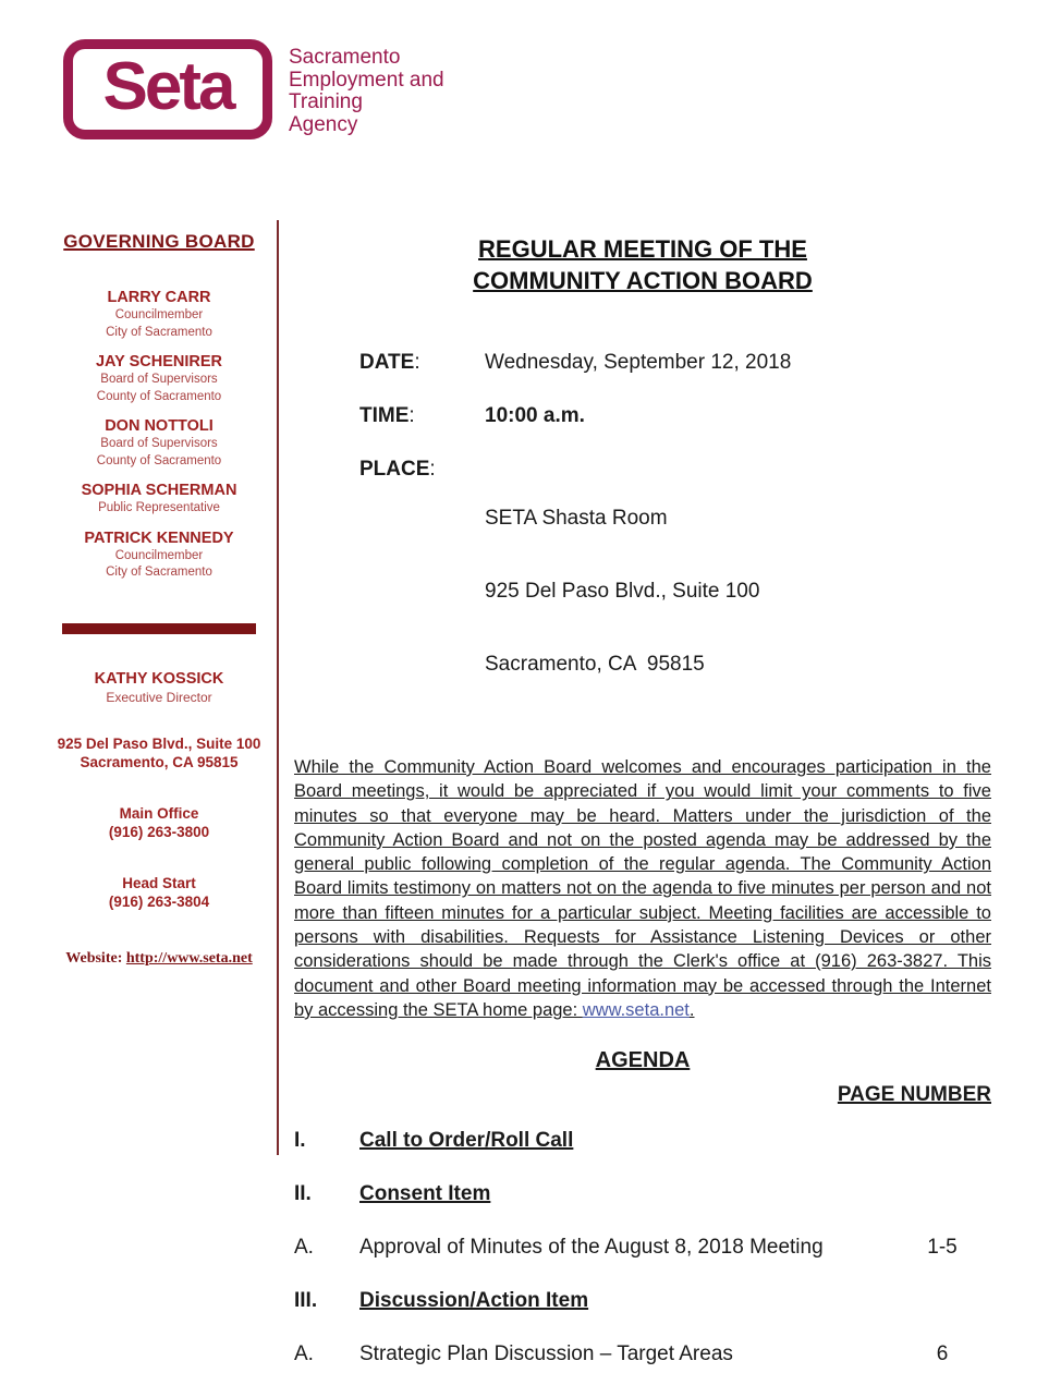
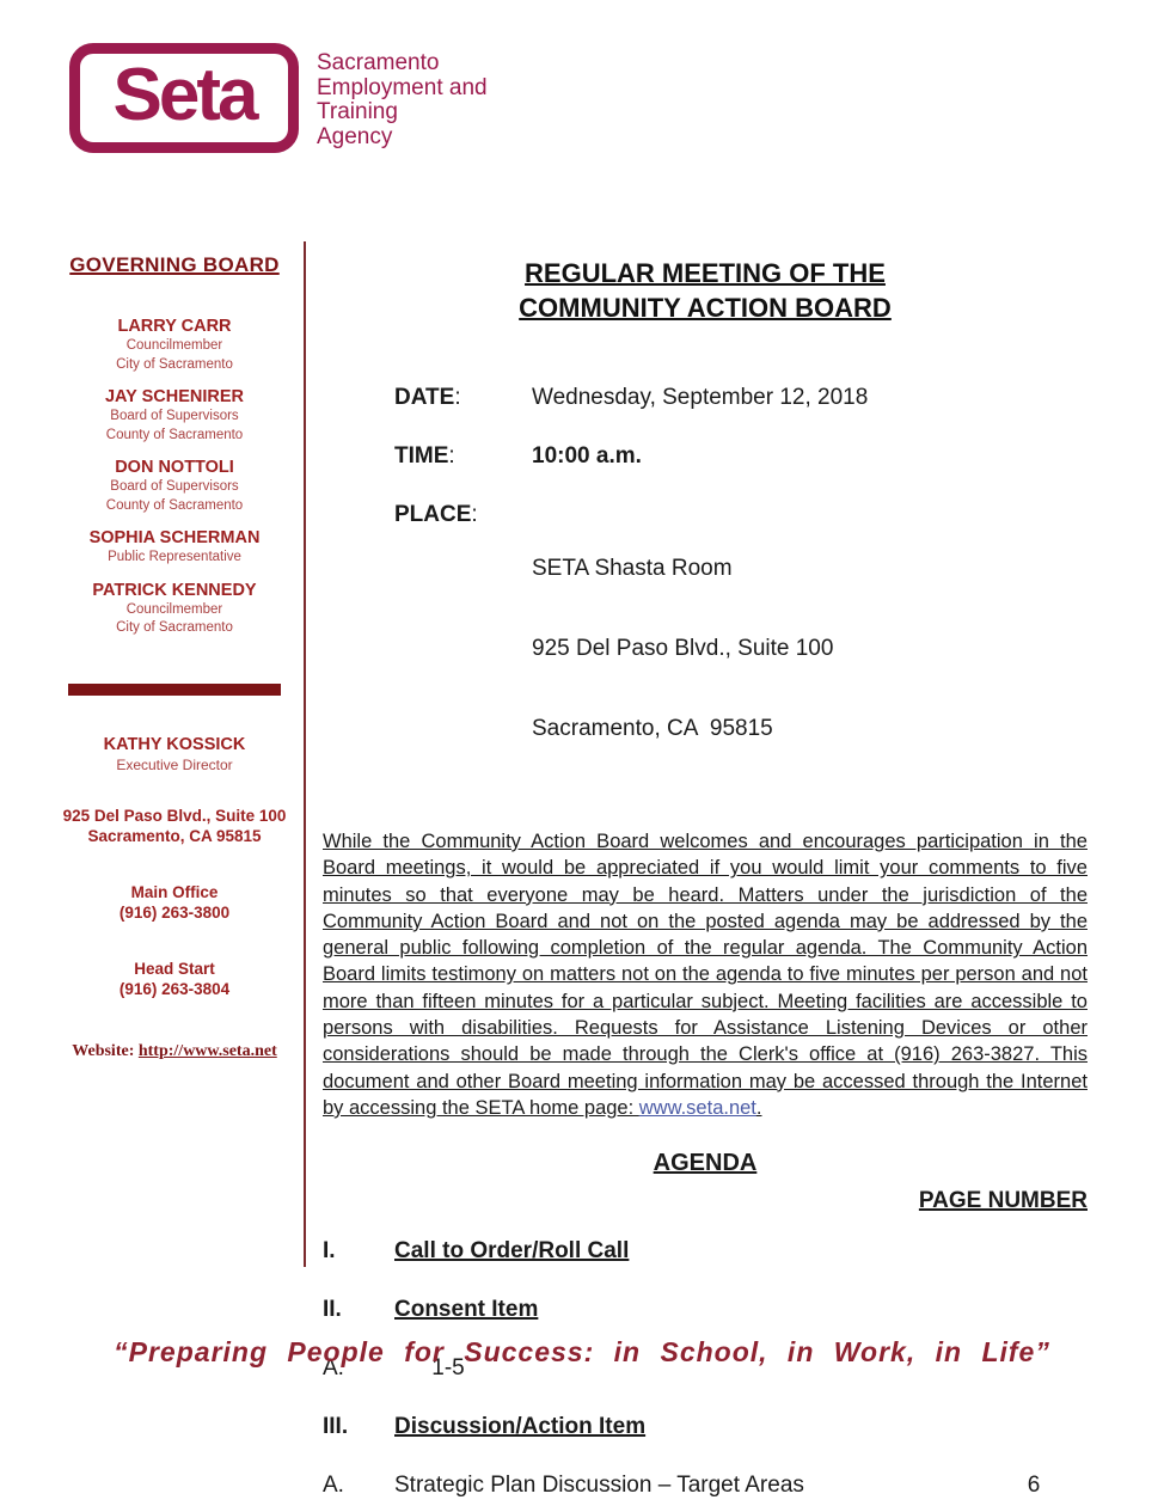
  Seta
  Sacramento
  Employment and
  Training
  Agency
  GOVERNING BOARD
  LARRY CARR
  Councilmember
  City of Sacramento
  JAY SCHENIRER
  Board of Supervisors
  County of Sacramento
  DON NOTTOLI
  Board of Supervisors
  County of Sacramento
  SOPHIA SCHERMAN
  Public Representative
  PATRICK KENNEDY
  Councilmember
  City of Sacramento
  KATHY KOSSICK
  Executive Director
  925 Del Paso Blvd., Suite 100
  Sacramento, CA 95815
  Main Office
  (916) 263-3800
  Head Start
  (916) 263-3804
  Website: http://www.seta.net
  REGULAR MEETING OF THE
  COMMUNITY ACTION BOARD
  DATE:
  Wednesday, September 12, 2018
  TIME:
  10:00 a.m.
  PLACE:
  SETA Shasta Room
  925 Del Paso Blvd., Suite 100
  Sacramento, CA 95815
  While the Community Action Board welcomes and encourages participation in the Board meetings, it would be appreciated if you would limit your comments to five minutes so that everyone may be heard. Matters under the jurisdiction of the Community Action Board and not on the posted agenda may be addressed by the general public following completion of the regular agenda. The Community Action Board limits testimony on matters not on the agenda to five minutes per person and not more than fifteen minutes for a particular subject. Meeting facilities are accessible to persons with disabilities. Requests for Assistance Listening Devices or other considerations should be made through the Clerk's office at (916) 263-3827. This document and other Board meeting information may be accessed through the Internet by accessing the SETA home page: www.seta.net.
  AGENDA
  PAGE NUMBER
  I.
  Call to Order/Roll Call
  II.
  Consent Item
  A.
- Approval of Minutes of the August 8, 2018 Meeting
  1-5
  III.
  Discussion/Action Item
  A.
  Strategic Plan Discussion – Target Areas
  6
+ “Preparing People for Success: in School, in Work, in Life”
